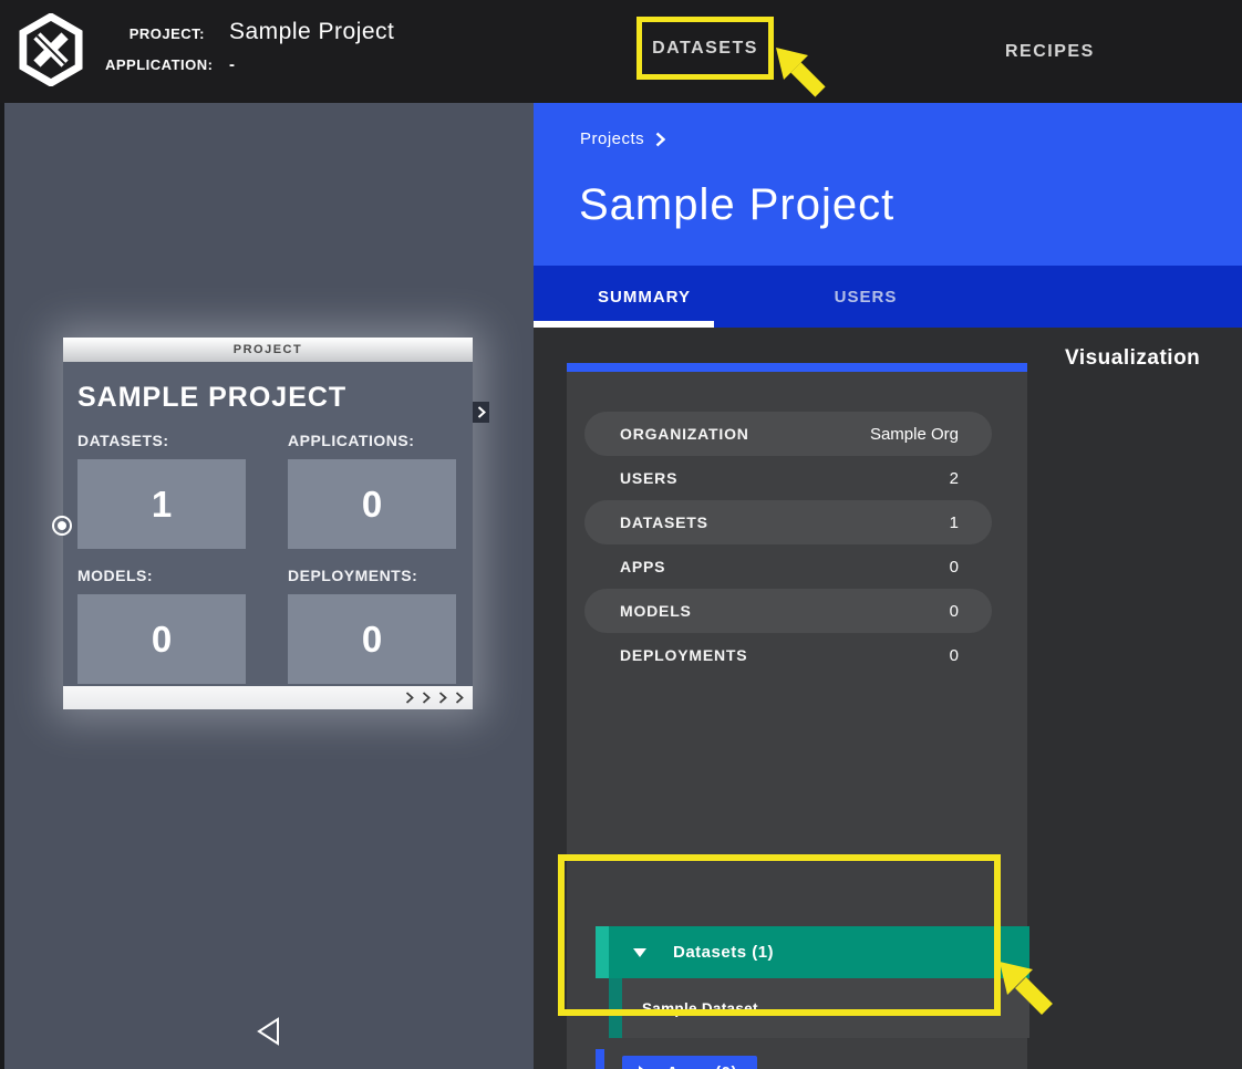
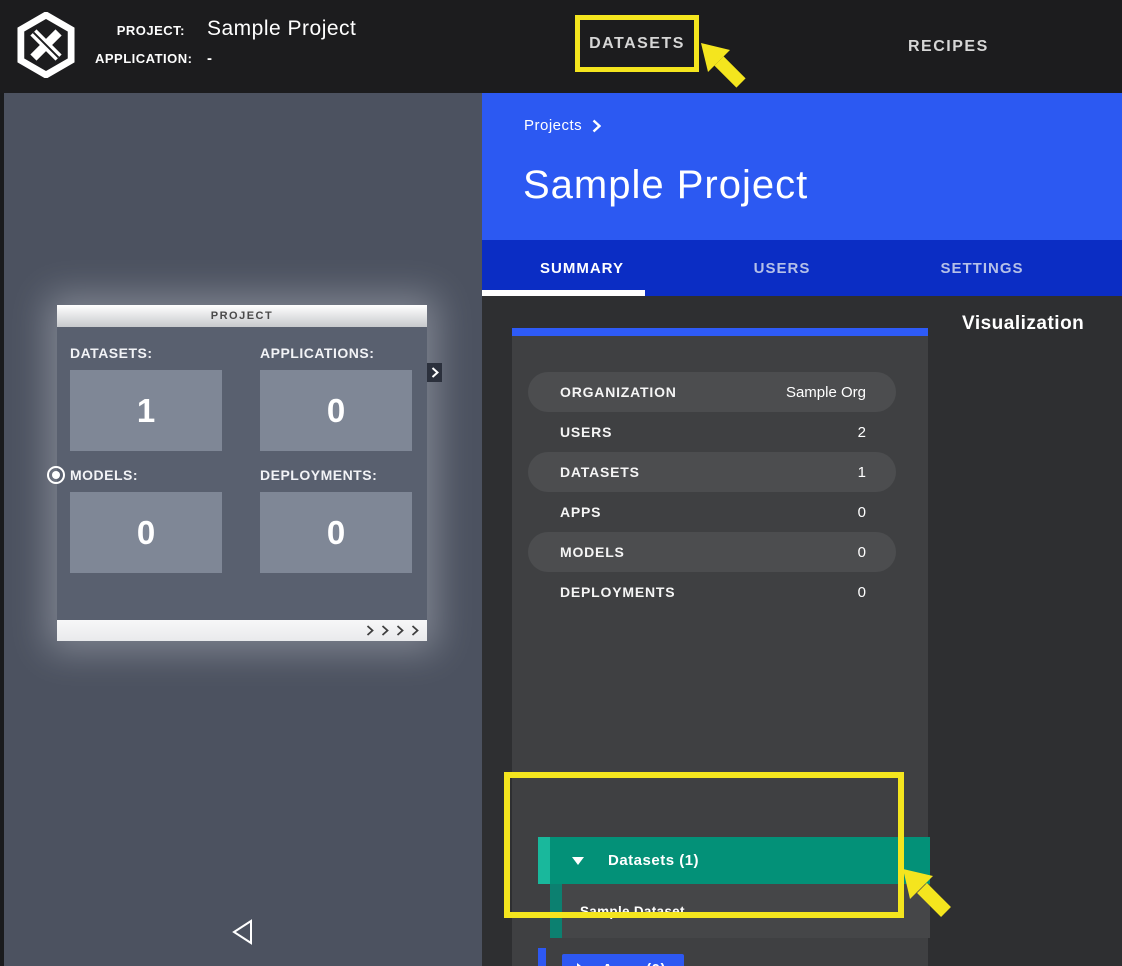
  PROJECT:
  Sample Project
  APPLICATION:
  -
  DATASETS
  RECIPES
  PROJECT
- SAMPLE PROJECT
  DATASETS:
  APPLICATIONS:
  1
  0
  MODELS:
  DEPLOYMENTS:
  0
  0
  Projects
  Sample Project
  SUMMARY
  USERS
+ SETTINGS
  Visualization
  ORGANIZATION
  Sample Org
  USERS
  2
  DATASETS
  1
  APPS
  0
  MODELS
  0
  DEPLOYMENTS
  0
  Datasets (1)
  Sample Dataset
